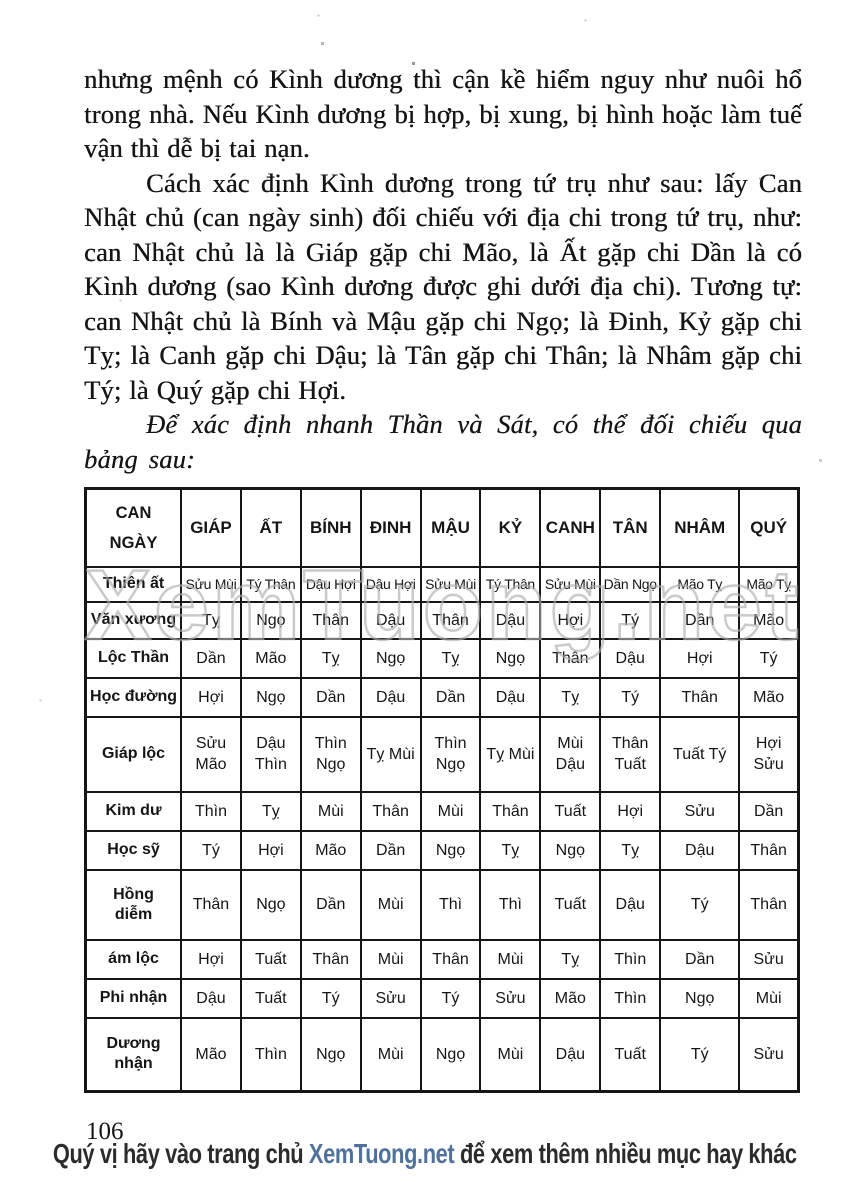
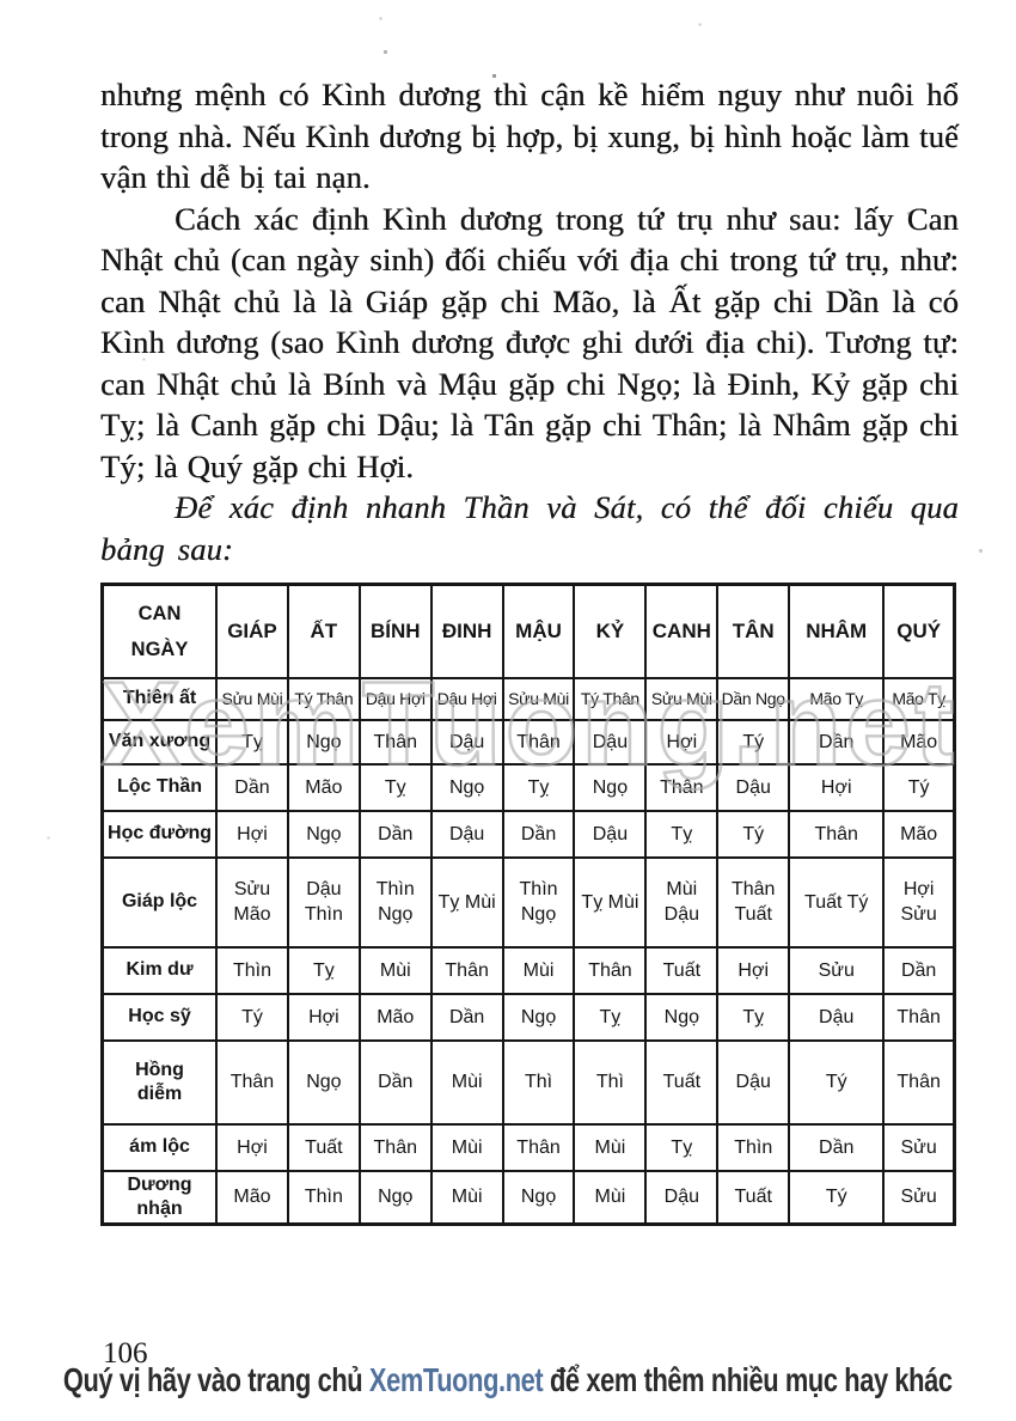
  nhưng mệnh có Kình dương thì cận kề hiểm nguy như nuôi hổ trong nhà. Nếu Kình dương bị hợp, bị xung, bị hình hoặc làm tuế vận thì dễ bị tai nạn.
  Cách xác định Kình dương trong tứ trụ như sau: lấy Can Nhật chủ (can ngày sinh) đối chiếu với địa chi trong tứ trụ, như: can Nhật chủ là là Giáp gặp chi Mão, là Ất gặp chi Dần là có Kình dương (sao Kình dương được ghi dưới địa chi). Tương tự: can Nhật chủ là Bính và Mậu gặp chi Ngọ; là Đinh, Kỷ gặp chi Tỵ; là Canh gặp chi Dậu; là Tân gặp chi Thân; là Nhâm gặp chi Tý; là Quý gặp chi Hợi.
  Để xác định nhanh Thần và Sát, có thể đối chiếu qua bảng sau:
  CAN NGÀY	GIÁP	ẤT	BÍNH	ĐINH	MẬU	KỶ	CANH	TÂN	NHÂM	QUÝ
  Thiên ất	Sửu Mùi	Tý Thân	Dậu Hợi	Dậu Hợi	Sửu Mùi	Tý Thân	Sửu Mùi	Dần Ngọ	Mão Tỵ	Mão Tỵ
  Văn xương	Tỵ	Ngọ	Thân	Dậu	Thân	Dậu	Hợi	Tý	Dần	Mão
  Lộc Thần	Dần	Mão	Tỵ	Ngọ	Tỵ	Ngọ	Thân	Dậu	Hợi	Tý
  Học đường	Hợi	Ngọ	Dần	Dậu	Dần	Dậu	Tỵ	Tý	Thân	Mão
  Giáp lộc	Sửu Mão	Dậu Thìn	Thìn Ngọ	Tỵ Mùi	Thìn Ngọ	Tỵ Mùi	Mùi Dậu	Thân Tuất	Tuất Tý	Hợi Sửu
  Kim dư	Thìn	Tỵ	Mùi	Thân	Mùi	Thân	Tuất	Hợi	Sửu	Dần
  Học sỹ	Tý	Hợi	Mão	Dần	Ngọ	Tỵ	Ngọ	Tỵ	Dậu	Thân
  Hồng diễm	Thân	Ngọ	Dần	Mùi	Thì	Thì	Tuất	Dậu	Tý	Thân
  ám lộc	Hợi	Tuất	Thân	Mùi	Thân	Mùi	Tỵ	Thìn	Dần	Sửu
- Phi nhận	Dậu	Tuất	Tý	Sửu	Tý	Sửu	Mão	Thìn	Ngọ	Mùi
  Dương nhận	Mão	Thìn	Ngọ	Mùi	Ngọ	Mùi	Dậu	Tuất	Tý	Sửu
  XemTuong.net
  106
  Quý vị hãy vào trang chủ XemTuong.net để xem thêm nhiều mục hay khác
